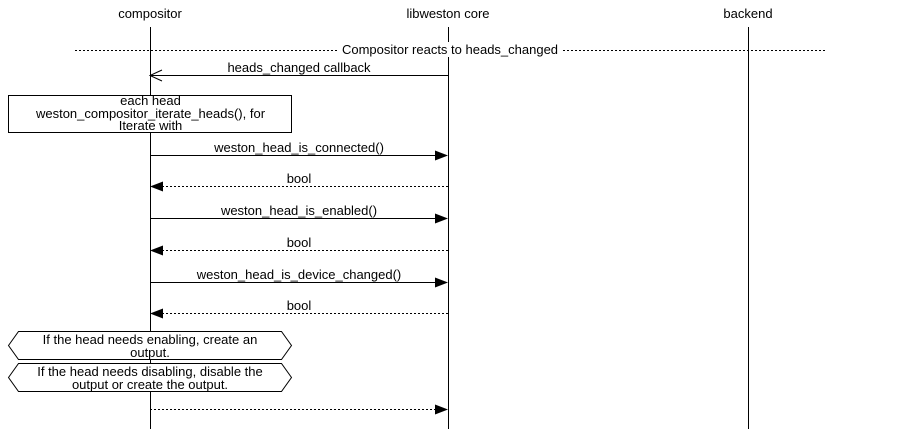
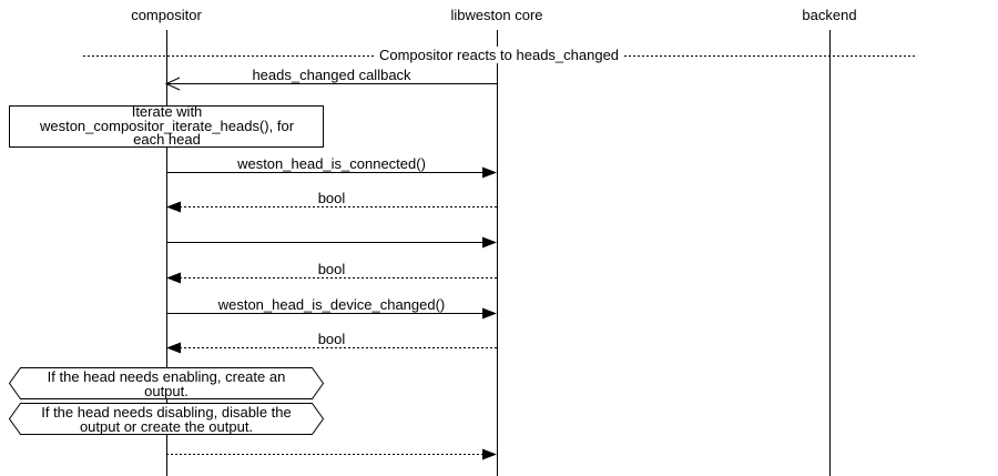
  compositor
  libweston core
  backend
  Compositor reacts to heads_changed
  heads_changed callback
  weston_head_is_connected()
  bool
- weston_head_is_enabled()
  bool
  weston_head_is_device_changed()
  bool
- each head
+ Iterate with
  weston_compositor_iterate_heads(), for
- Iterate with
+ each head
  If the head needs enabling, create an
  output.
  If the head needs disabling, disable the
  output or create the output.
